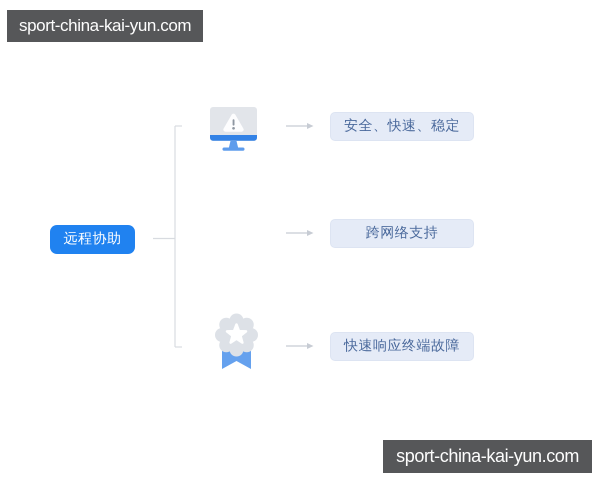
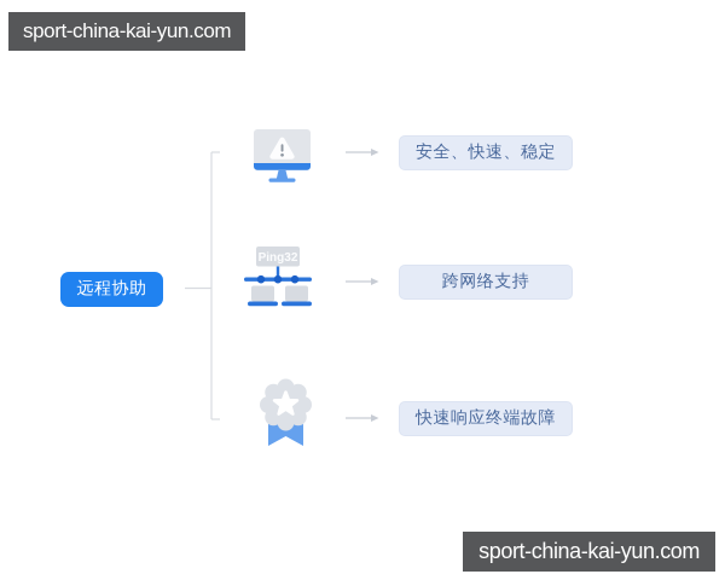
  sport-china-kai-yun.com
  远程协助
  安全、快速、稳定
+ Ping32
  跨网络支持
  快速响应终端故障
  sport-china-kai-yun.com
